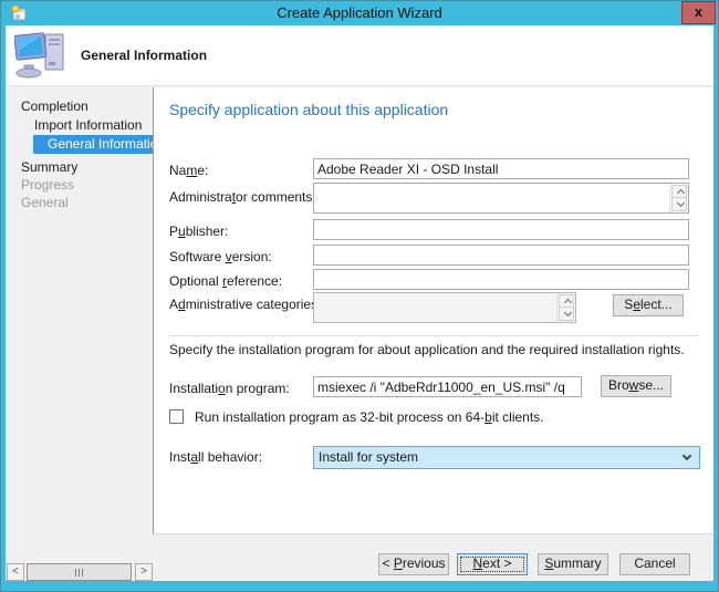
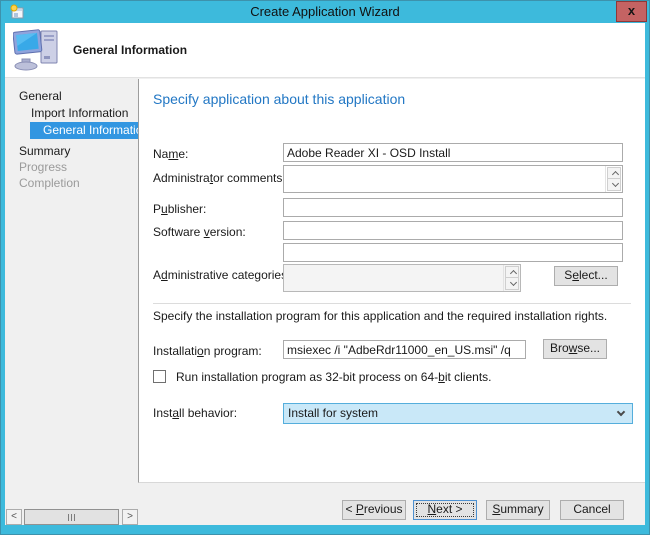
  Create Application Wizard
  x
  General Information
- Completion
+ General
  Import Information
  General Informati
  Summary
  Progress
- General
+ Completion
  <
  >
  Specify application about this application
  Name:
  Adobe Reader XI - OSD Install
  Administrator comments
  Publisher:
  Software version:
- Optional reference:
  Administrative categorie
  Select...
- Specify the installation program for about application and the required installation rights.
+ Specify the installation program for this application and the required installation rights.
  Installation program:
  msiexec /i "AdbeRdr11000_en_US.msi" /q
  Browse...
  Run installation program as 32-bit process on 64-bit clients.
  Install behavior:
  Install for system
  < Previous
  Next >
  Summary
  Cancel
